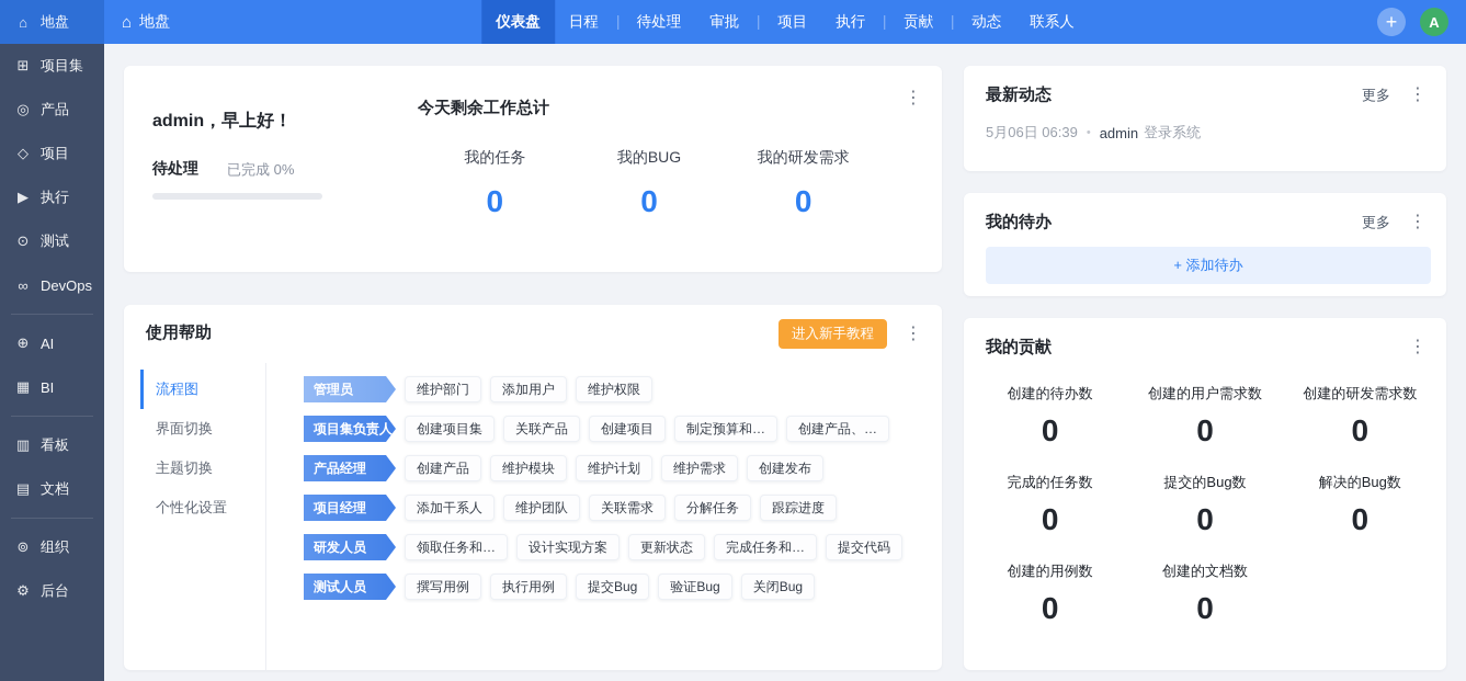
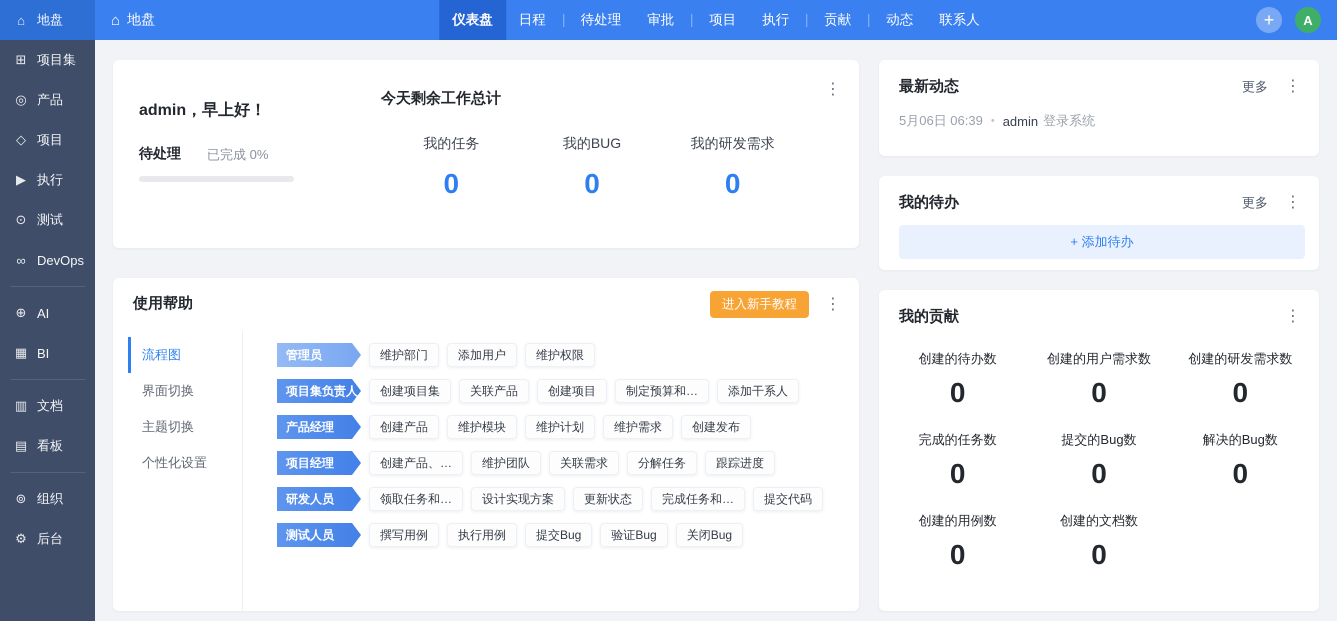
  ⌂
  地盘
  ⊞
  项目集
  ◎
  产品
  ◇
  项目
  ▶
  执行
  ⊙
  测试
  ∞
  DevOps
  ⊕
  AI
  ▦
  BI
  ▥
- 看板
+ 文档
  ▤
- 文档
+ 看板
  ⊚
  组织
  ⚙
  后台
  ⌂
  地盘
  仪表盘
  日程
  待处理
  审批
  项目
  执行
  贡献
  动态
  联系人
  +
  A
  ⋮
  admin，早上好！
  待处理
  已完成 0%
  今天剩余工作总计
  我的任务
  0
  我的BUG
  0
  我的研发需求
  0
  使用帮助
  进入新手教程
  ⋮
  流程图
  界面切换
  主题切换
  个性化设置
  管理员
  维护部门
  添加用户
  维护权限
  项目集负责人
  创建项目集
  关联产品
  创建项目
  制定预算和规划
- 创建产品、执行
+ 添加干系人
  产品经理
  创建产品
  维护模块
  维护计划
  维护需求
  创建发布
  项目经理
- 添加干系人
+ 创建产品、执行
  维护团队
  关联需求
  分解任务
  跟踪进度
  研发人员
  领取任务和Bug
  设计实现方案
  更新状态
  完成任务和Bug
  提交代码
  测试人员
  撰写用例
  执行用例
  提交Bug
  验证Bug
  关闭Bug
  最新动态
  更多
  ⋮
  5月06日 06:39
  •
  admin
  登录系统
  我的待办
  更多
  ⋮
  + 添加待办
  我的贡献
  ⋮
  创建的待办数
  0
  创建的用户需求数
  0
  创建的研发需求数
  0
  完成的任务数
  0
  提交的Bug数
  0
  解决的Bug数
  0
  创建的用例数
  0
  创建的文档数
  0
